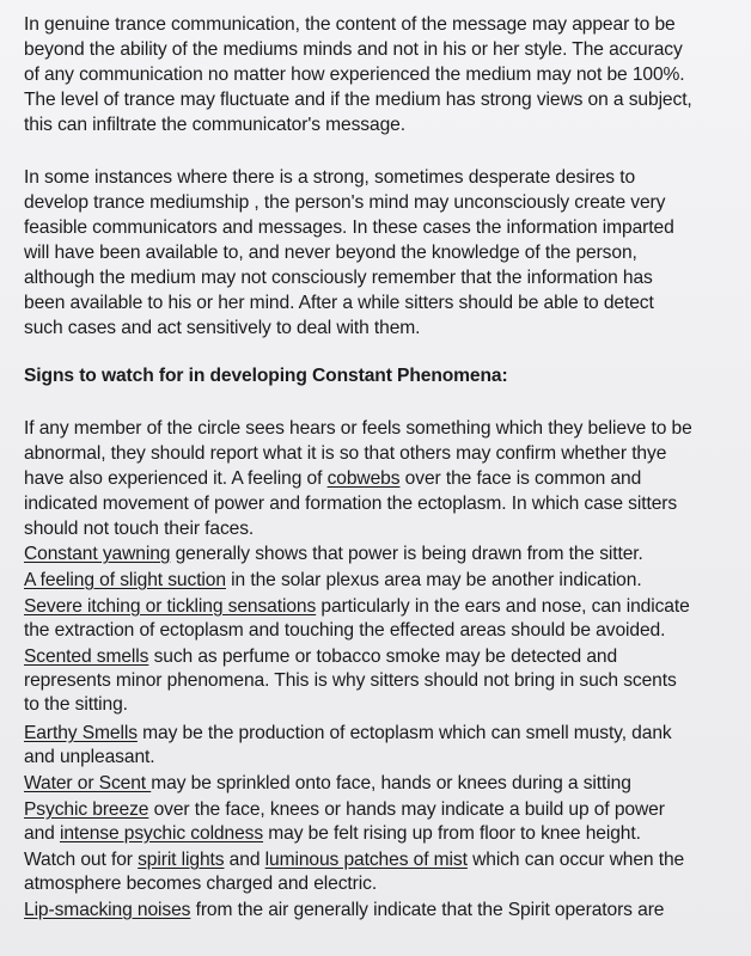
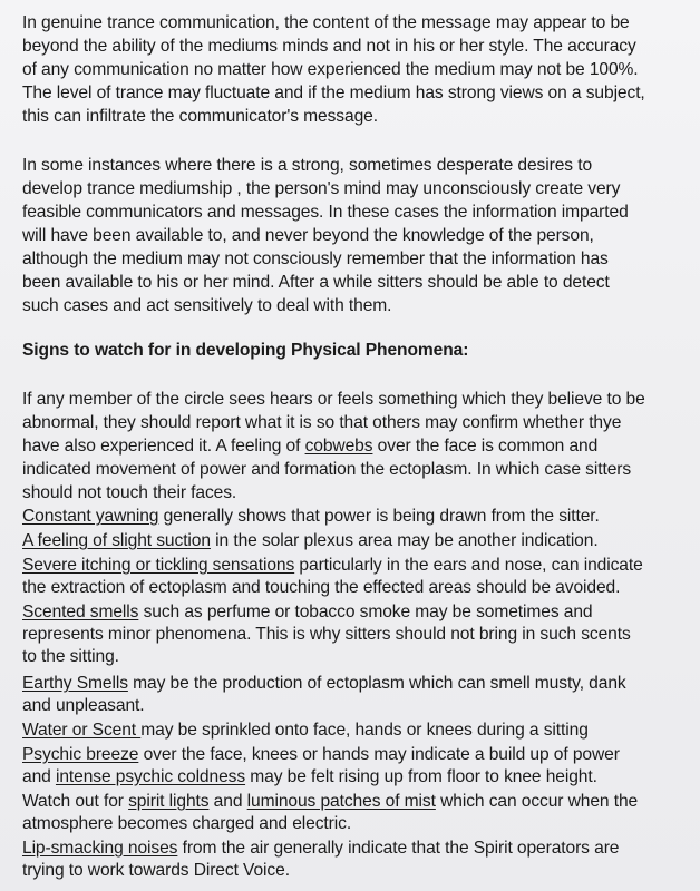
  In genuine trance communication, the content of the message may appear to be
  beyond the ability of the mediums minds and not in his or her style. The accuracy
  of any communication no matter how experienced the medium may not be 100%.
  The level of trance may fluctuate and if the medium has strong views on a subject,
  this can infiltrate the communicator's message.
  In some instances where there is a strong, sometimes desperate desires to
  develop trance mediumship , the person's mind may unconsciously create very
  feasible communicators and messages. In these cases the information imparted
  will have been available to, and never beyond the knowledge of the person,
  although the medium may not consciously remember that the information has
  been available to his or her mind. After a while sitters should be able to detect
  such cases and act sensitively to deal with them.
- Signs to watch for in developing Constant Phenomena:
+ Signs to watch for in developing Physical Phenomena:
  If any member of the circle sees hears or feels something which they believe to be
  abnormal, they should report what it is so that others may confirm whether thye
  have also experienced it. A feeling of cobwebs over the face is common and
  indicated movement of power and formation the ectoplasm. In which case sitters
  should not touch their faces.
  Constant yawning generally shows that power is being drawn from the sitter.
  A feeling of slight suction in the solar plexus area may be another indication.
  Severe itching or tickling sensations particularly in the ears and nose, can indicate
  the extraction of ectoplasm and touching the effected areas should be avoided.
- Scented smells such as perfume or tobacco smoke may be detected and
+ Scented smells such as perfume or tobacco smoke may be sometimes and
  represents minor phenomena. This is why sitters should not bring in such scents
  to the sitting.
  Earthy Smells may be the production of ectoplasm which can smell musty, dank
  and unpleasant.
  Water or Scent may be sprinkled onto face, hands or knees during a sitting
  Psychic breeze over the face, knees or hands may indicate a build up of power
  and intense psychic coldness may be felt rising up from floor to knee height.
  Watch out for spirit lights and luminous patches of mist which can occur when the
  atmosphere becomes charged and electric.
  Lip-smacking noises from the air generally indicate that the Spirit operators are
+ trying to work towards Direct Voice.
